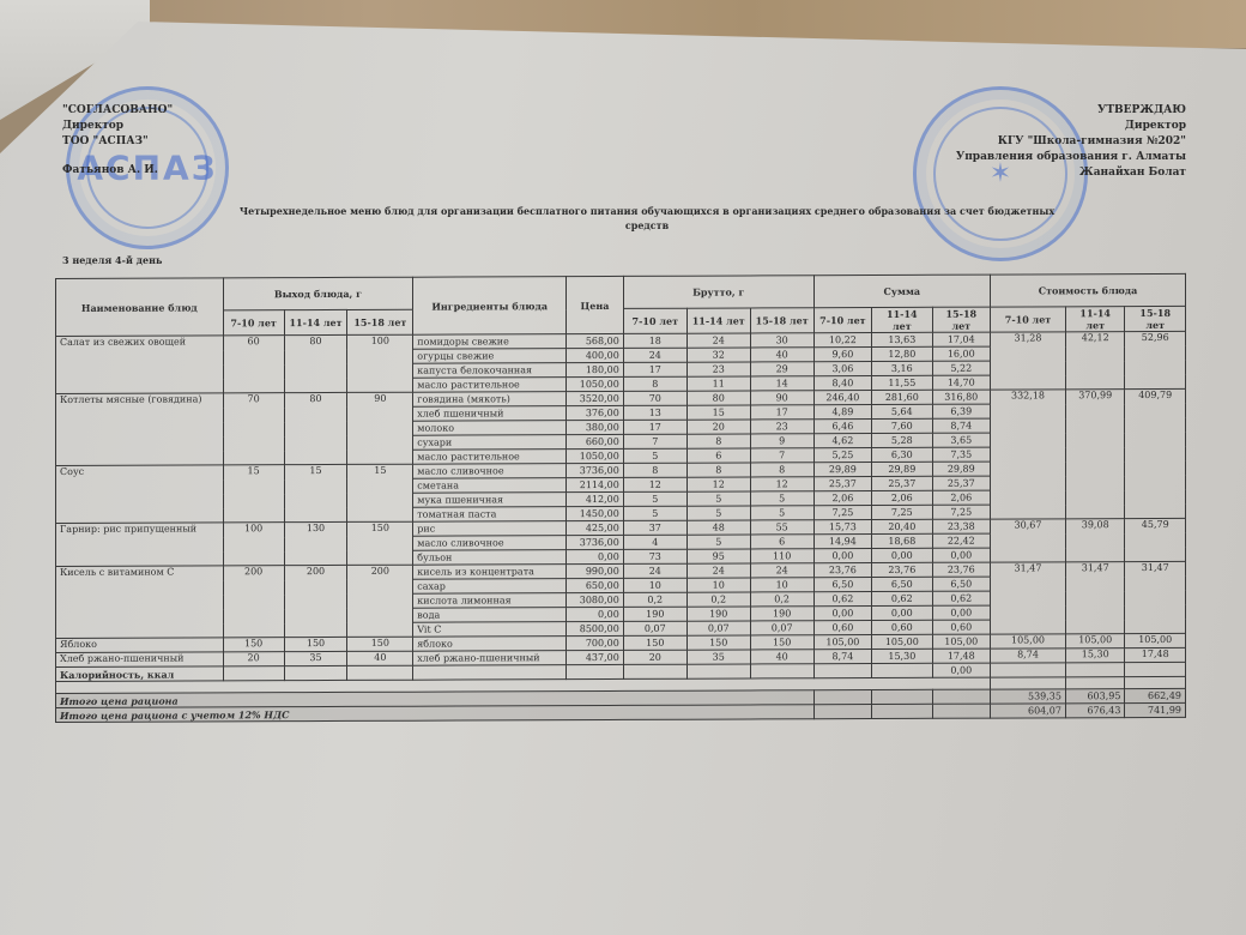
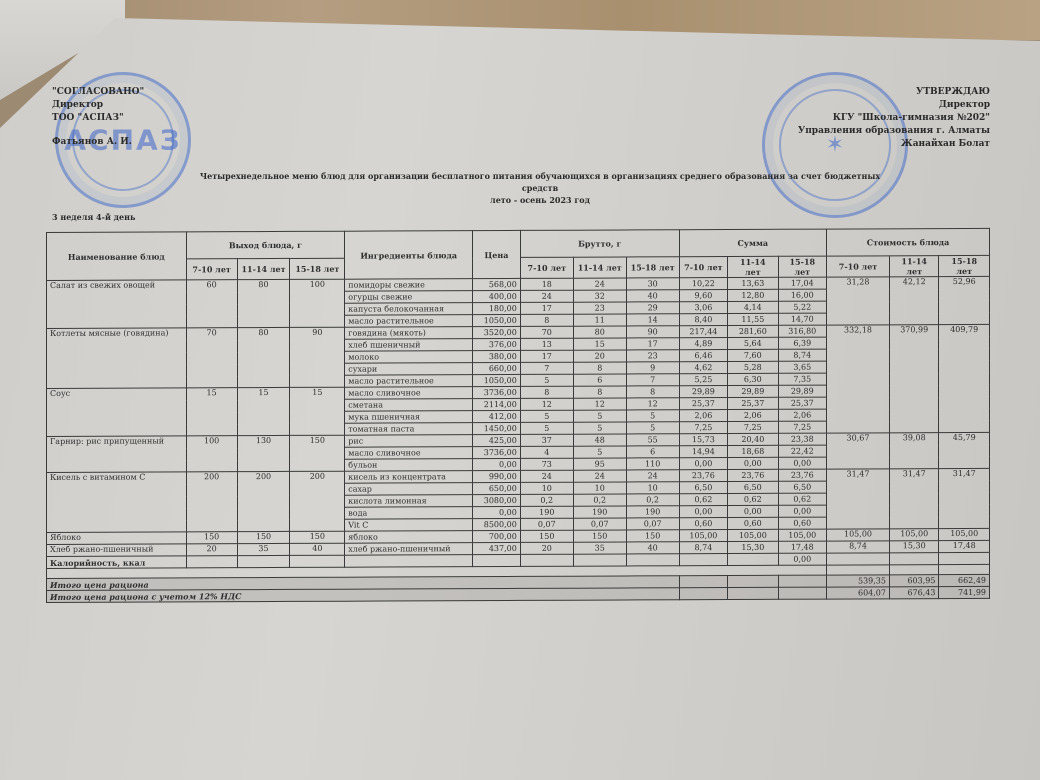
  АСПАЗ
  ✶
  "СОГЛАСОВАНО"
  Директор
  ТОО "АСПАЗ"
  Фатьянов А. И.
  УТВЕРЖДАЮ
  Директор
  КГУ "Школа-гимназия №202"
  Управления образования г. Алматы
  Жанайхан Болат
  Четырехнедельное меню блюд для организации бесплатного питания обучающихся в организациях среднего образования за счет бюджетных средств
+ лето - осень 2023 год
  3 неделя 4-й день
  Наименование блюд	Выход блюда, г	Ингредиенты блюда	Цена	Брутто, г	Сумма	Стоимость блюда
  7-10 лет	11-14 лет	15-18 лет	7-10 лет	11-14 лет	15-18 лет	7-10 лет	11-14 лет	15-18 лет	7-10 лет	11-14 лет	15-18 лет
  Салат из свежих овощей	60	80	100	помидоры свежие	568,00	18	24	30	10,22	13,63	17,04	31,28	42,12	52,96
  огурцы свежие	400,00	24	32	40	9,60	12,80	16,00
- капуста белокочанная	180,00	17	23	29	3,06	3,16	5,22
+ капуста белокочанная	180,00	17	23	29	3,06	4,14	5,22
  масло растительное	1050,00	8	11	14	8,40	11,55	14,70
- Котлеты мясные (говядина)	70	80	90	говядина (мякоть)	3520,00	70	80	90	246,40	281,60	316,80	332,18	370,99	409,79
+ Котлеты мясные (говядина)	70	80	90	говядина (мякоть)	3520,00	70	80	90	217,44	281,60	316,80	332,18	370,99	409,79
  хлеб пшеничный	376,00	13	15	17	4,89	5,64	6,39
  молоко	380,00	17	20	23	6,46	7,60	8,74
  сухари	660,00	7	8	9	4,62	5,28	3,65
  масло растительное	1050,00	5	6	7	5,25	6,30	7,35
  Соус	15	15	15	масло сливочное	3736,00	8	8	8	29,89	29,89	29,89
  сметана	2114,00	12	12	12	25,37	25,37	25,37
  мука пшеничная	412,00	5	5	5	2,06	2,06	2,06
  томатная паста	1450,00	5	5	5	7,25	7,25	7,25
  Гарнир: рис припущенный	100	130	150	рис	425,00	37	48	55	15,73	20,40	23,38	30,67	39,08	45,79
  масло сливочное	3736,00	4	5	6	14,94	18,68	22,42
  бульон	0,00	73	95	110	0,00	0,00	0,00
  Кисель с витамином С	200	200	200	кисель из концентрата	990,00	24	24	24	23,76	23,76	23,76	31,47	31,47	31,47
  сахар	650,00	10	10	10	6,50	6,50	6,50
  кислота лимонная	3080,00	0,2	0,2	0,2	0,62	0,62	0,62
  вода	0,00	190	190	190	0,00	0,00	0,00
  Vit C	8500,00	0,07	0,07	0,07	0,60	0,60	0,60
  Яблоко	150	150	150	яблоко	700,00	150	150	150	105,00	105,00	105,00	105,00	105,00	105,00
  Хлеб ржано-пшеничный	20	35	40	хлеб ржано-пшеничный	437,00	20	35	40	8,74	15,30	17,48	8,74	15,30	17,48
  Калорийность, ккал											0,00
  Итого цена рациона				539,35	603,95	662,49
  Итого цена рациона с учетом 12% НДС				604,07	676,43	741,99
